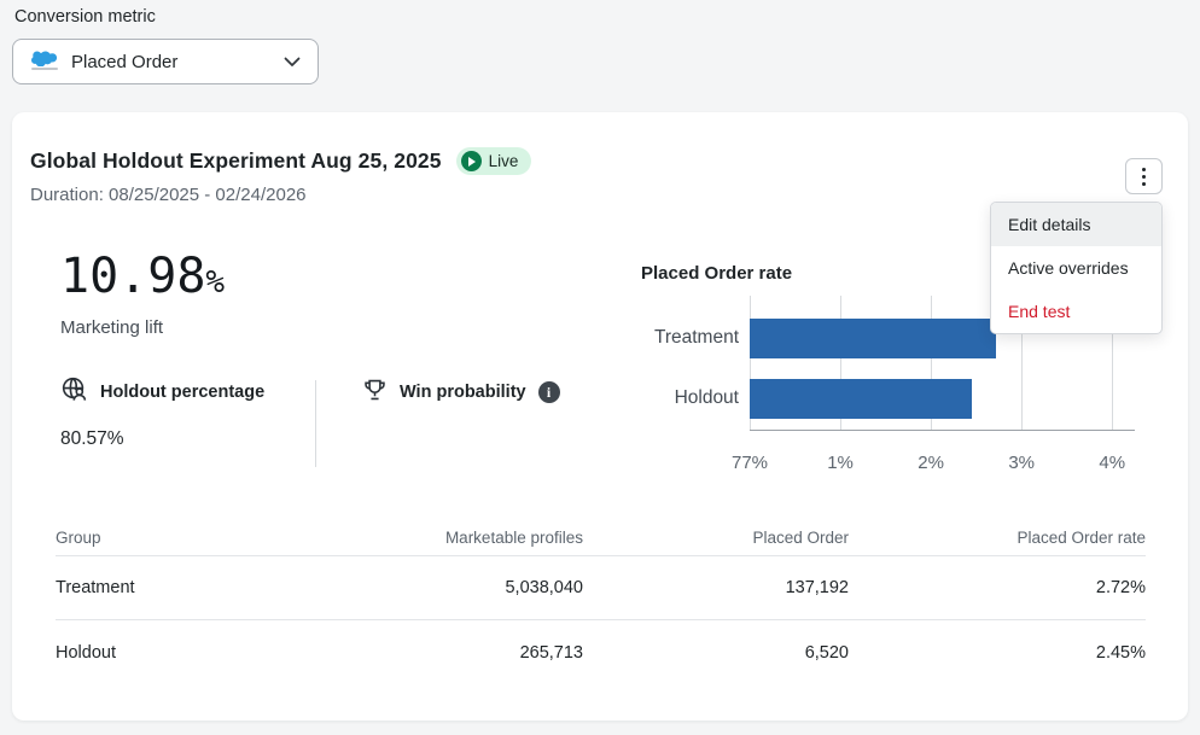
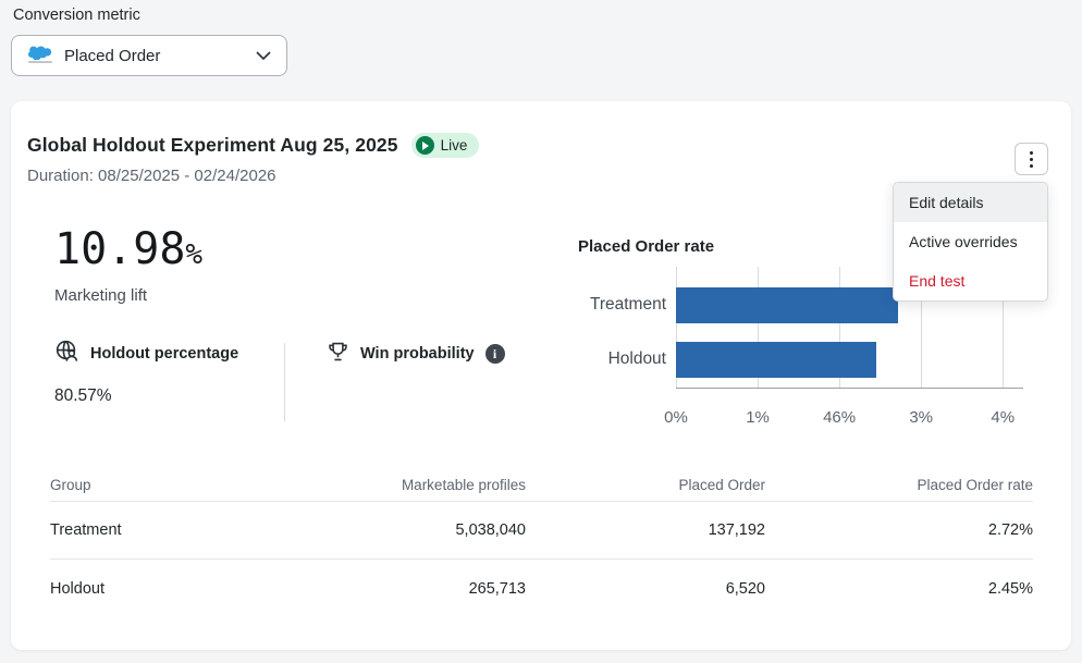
  Conversion metric
  Placed Order
  Global Holdout Experiment Aug 25, 2025
  Live
  Duration: 08/25/2025 - 02/24/2026
  Edit details
  Active overrides
  End test
  10.98%
  Marketing lift
  Holdout percentage
  80.57%
  Win probability
  i
  Placed Order rate
  Treatment
  Holdout
- 77%
+ 0%
  1%
- 2%
+ 46%
  3%
  4%
  Group
  Marketable profiles
  Placed Order
  Placed Order rate
  Treatment
  5,038,040
  137,192
  2.72%
  Holdout
  265,713
  6,520
  2.45%
